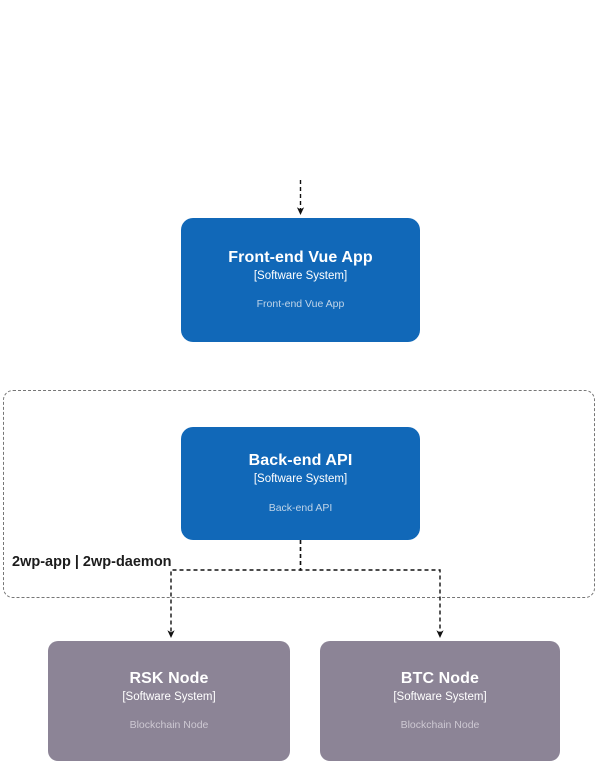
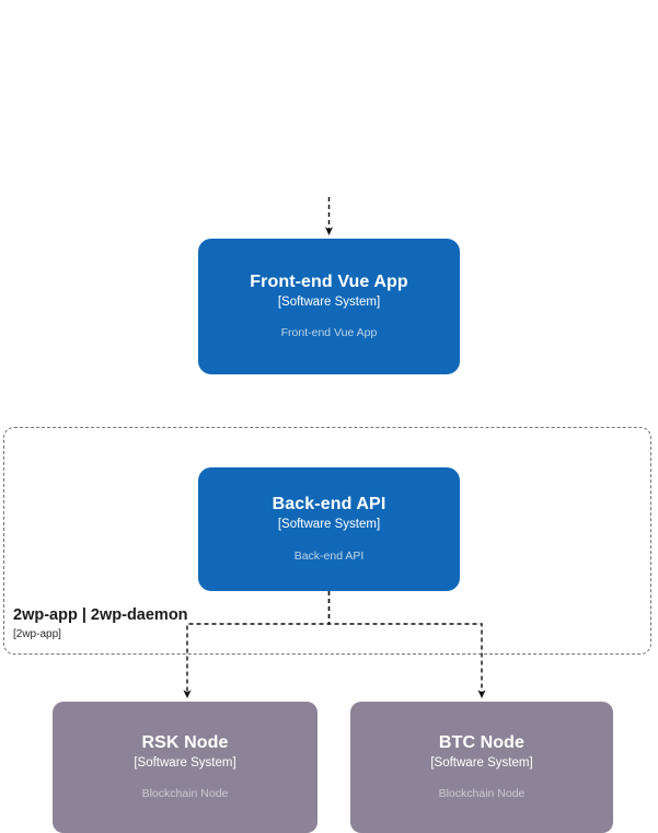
  Front-end Vue App
  [Software System]
  Front-end Vue App
  2wp-app | 2wp-daemon
+ [2wp-app]
  Back-end API
  [Software System]
  Back-end API
  RSK Node
  [Software System]
  Blockchain Node
  BTC Node
  [Software System]
  Blockchain Node
